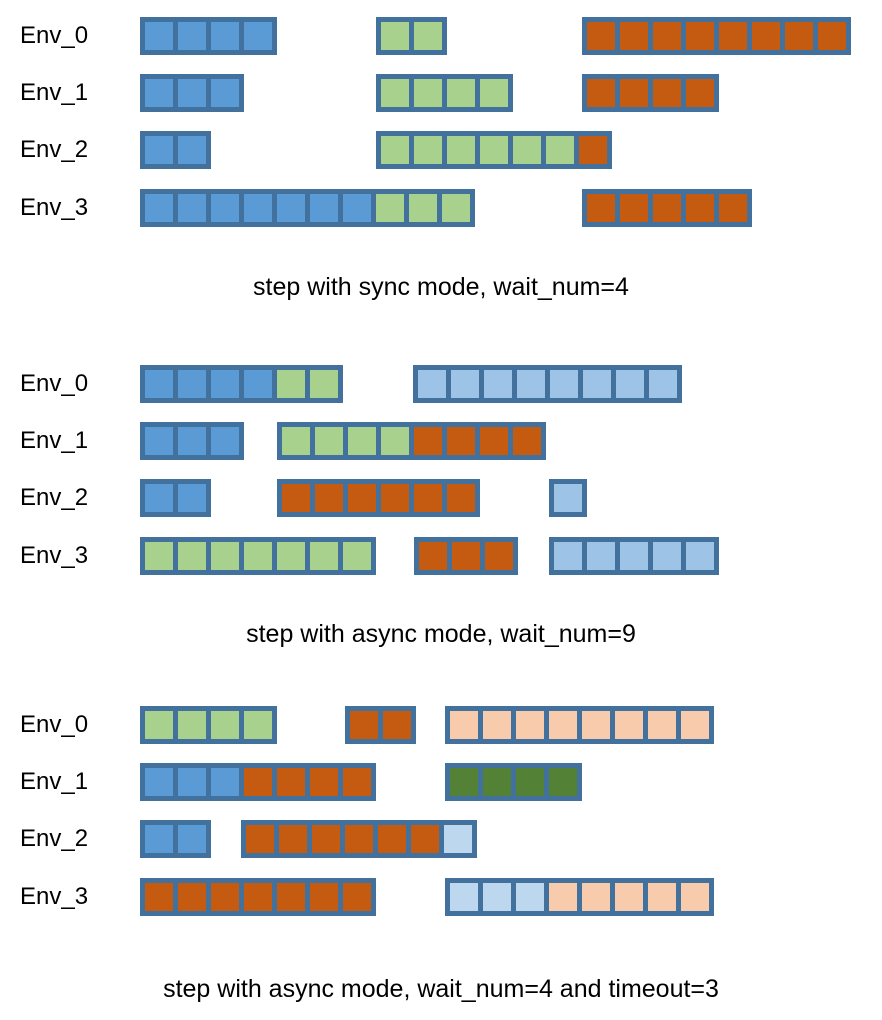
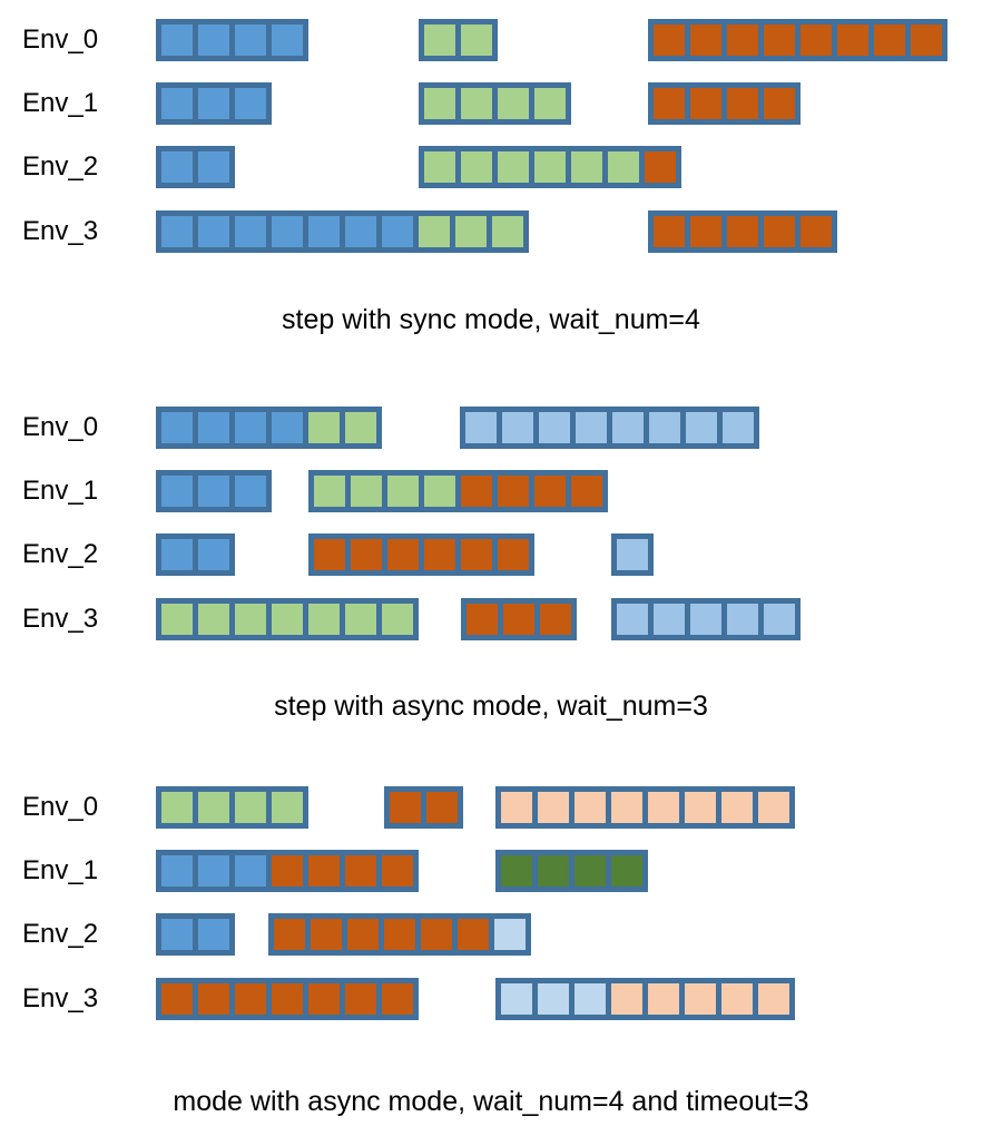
  Env_0
  Env_1
  Env_2
  Env_3
  step with sync mode, wait_num=4
  Env_0
  Env_1
  Env_2
  Env_3
- step with async mode, wait_num=9
+ step with async mode, wait_num=3
  Env_0
  Env_1
  Env_2
  Env_3
- step with async mode, wait_num=4 and timeout=3
+ mode with async mode, wait_num=4 and timeout=3
